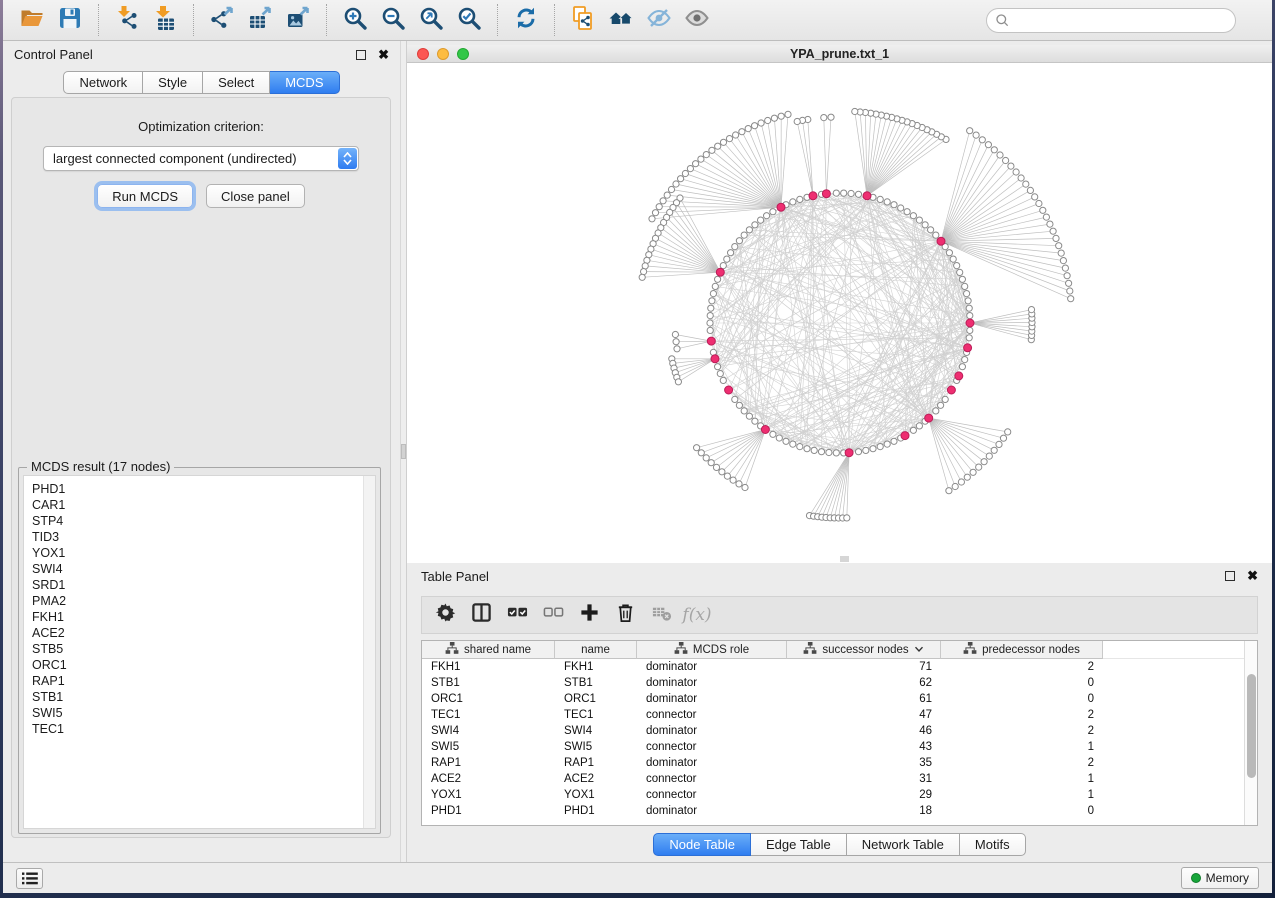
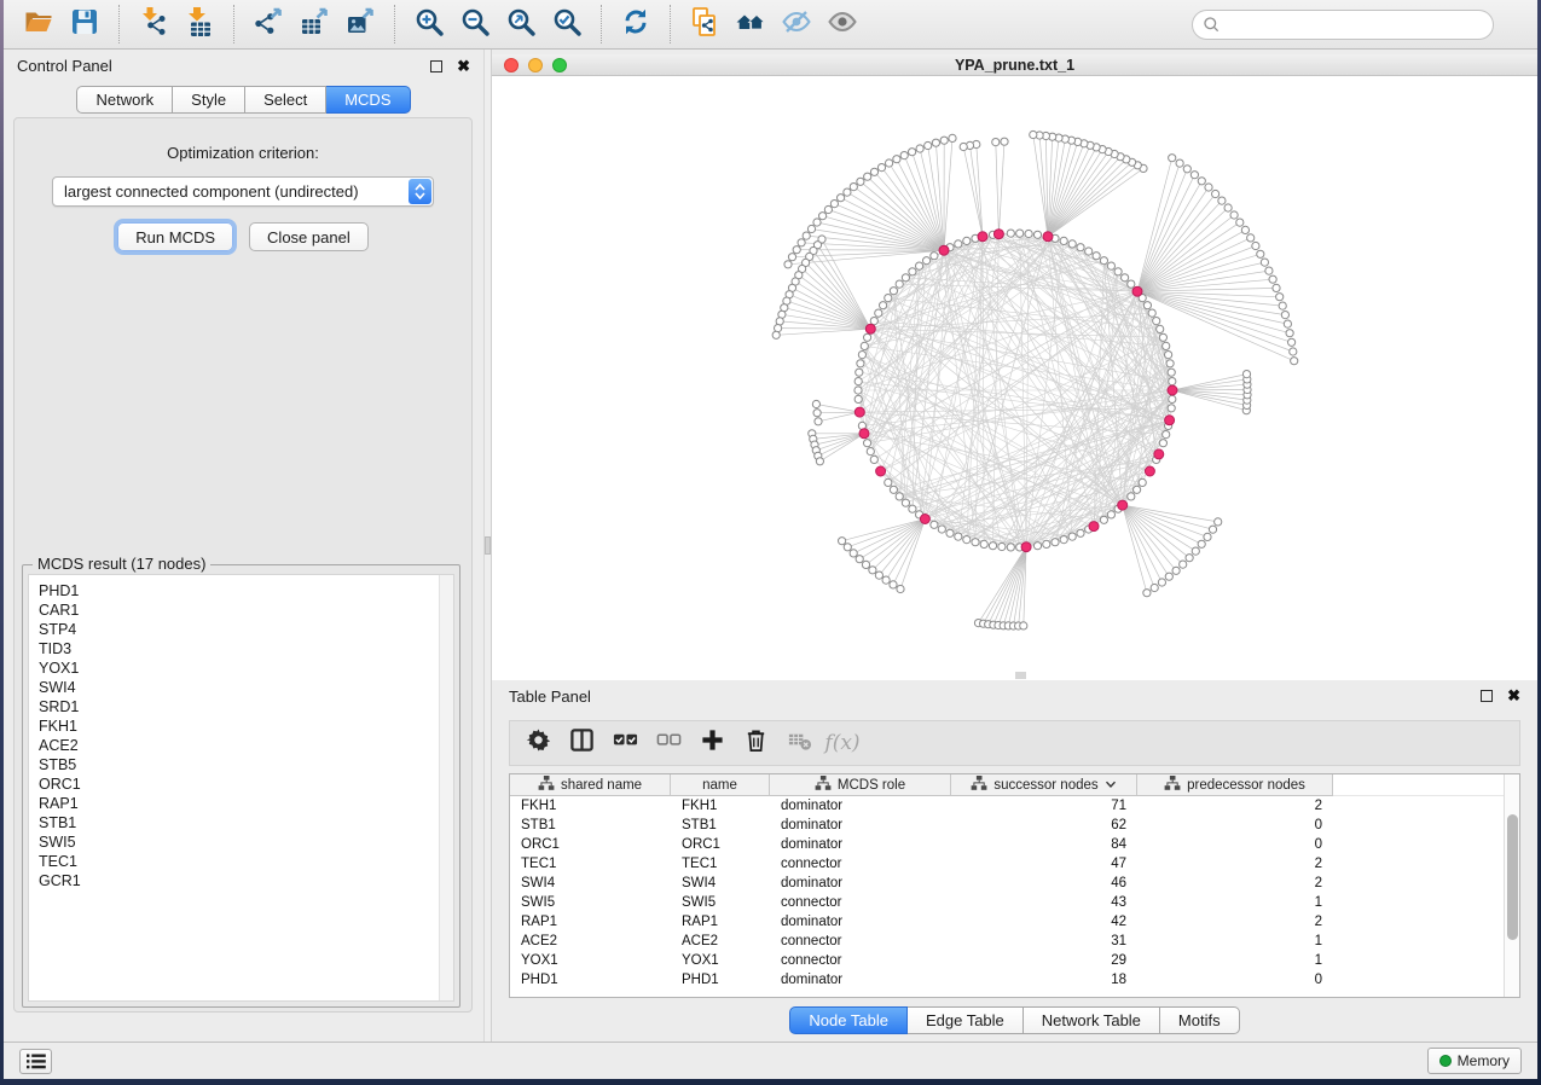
  Control Panel
  ✖
  Network
  Style
  Select
  MCDS
  Optimization criterion:
  largest connected component (undirected)
  Run MCDS
  Close panel
  MCDS result (17 nodes)
  PHD1
  CAR1
  STP4
  TID3
  YOX1
  SWI4
  SRD1
- PMA2
  FKH1
  ACE2
  STB5
  ORC1
  RAP1
  STB1
  SWI5
  TEC1
+ GCR1
  YPA_prune.txt_1
  Table Panel
  ✖
  f(x)
  shared name
  name
  MCDS role
  successor nodes
  predecessor nodes
  FKH1
  FKH1
  dominator
  71
  2
  STB1
  STB1
  dominator
  62
  0
  ORC1
  ORC1
  dominator
- 61
+ 84
  0
  TEC1
  TEC1
  connector
  47
  2
  SWI4
  SWI4
  dominator
  46
  2
  SWI5
  SWI5
  connector
  43
  1
  RAP1
  RAP1
  dominator
- 35
+ 42
  2
  ACE2
  ACE2
  connector
  31
  1
  YOX1
  YOX1
  connector
  29
  1
  PHD1
  PHD1
  dominator
  18
  0
  Node Table
  Edge Table
  Network Table
  Motifs
  Memory
